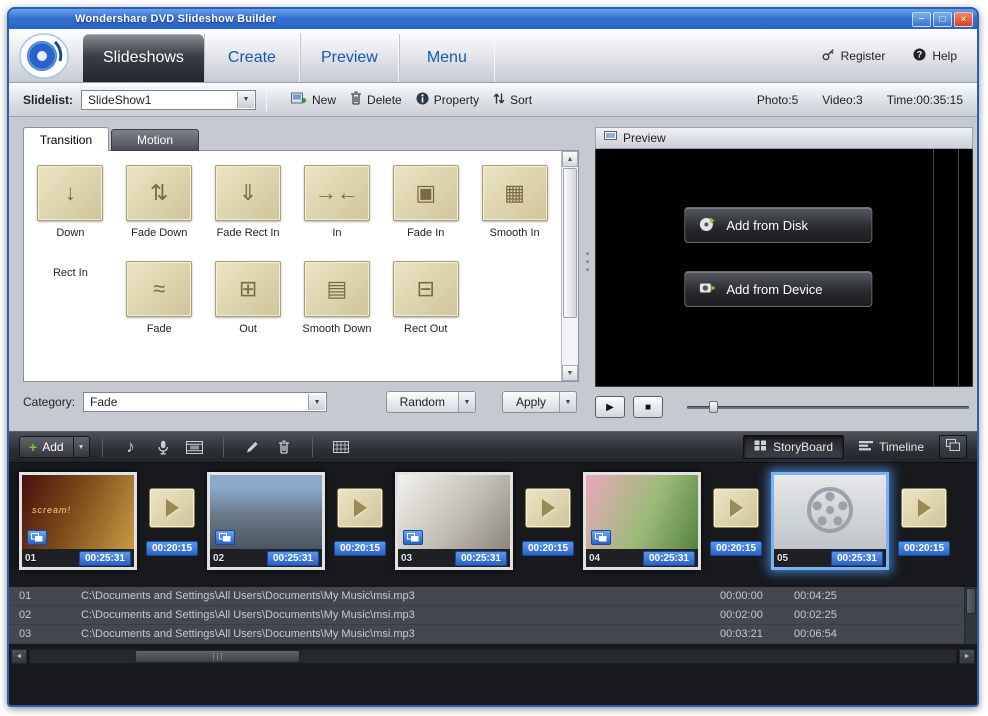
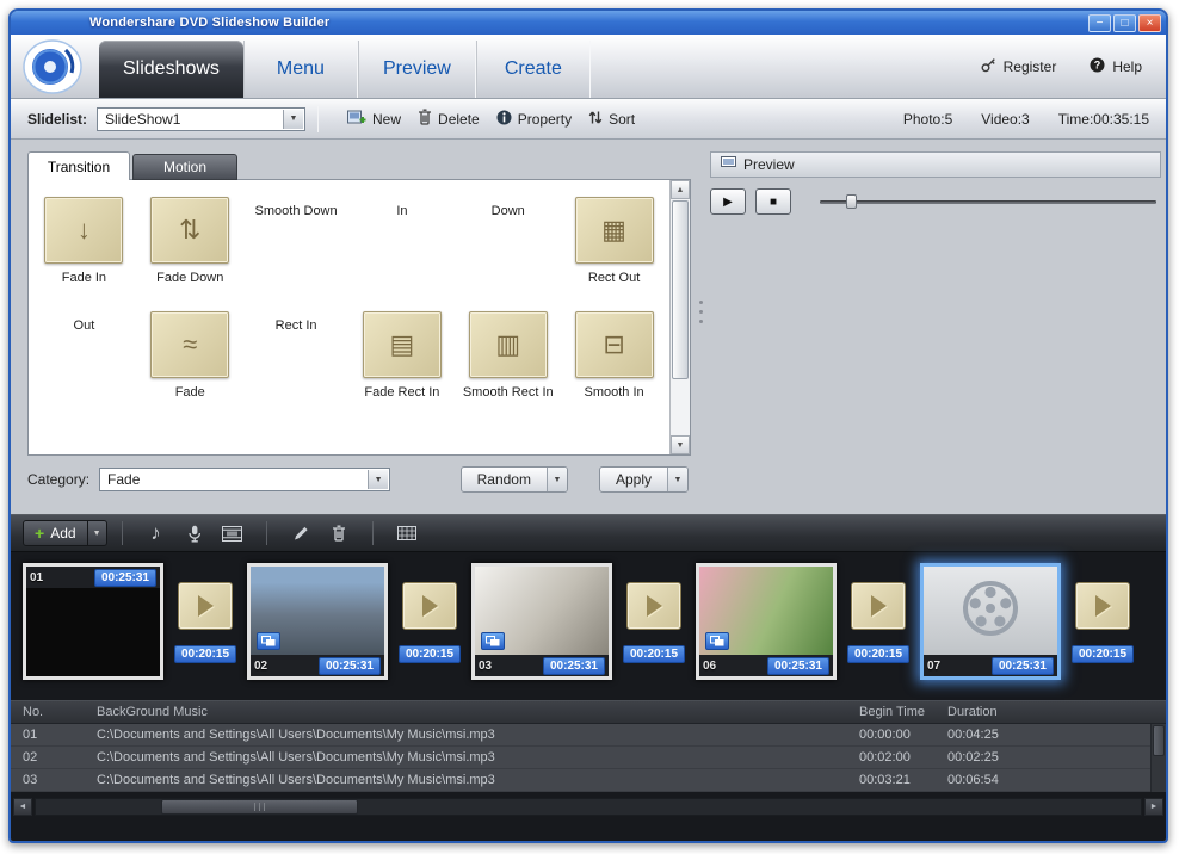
  Wondershare DVD Slideshow Builder
  −
  □
  ×
  Slideshows
- Create
+ Menu
  Preview
- Menu
+ Create
  Register
  ?
  Help
  Slidelist:
  SlideShow1
  New
  Delete
  Property
  Sort
  Photo:5
  Video:3
  Time:00:35:15
  Transition
  Motion
  ↓
- Down
+ Fade In
  ⇅
  Fade Down
- ⇓
- Fade Rect In
+ Smooth Down
- →←
  In
- ▣
- Fade In
+ Down
  ▦
- Smooth In
+ Rect Out
- Rect In
+ Out
  ≈
  Fade
- ⊞
- Out
+ Rect In
  ▤
- Smooth Down
+ Fade Rect In
+ ▥
+ Smooth Rect In
  ⊟
- Rect Out
+ Smooth In
  Category:
  Fade
  Random
  Apply
  Preview
- Add from Disk
- Add from Device
  ▶
  ■
  +
  Add
  ♪
- StoryBoard
- Timeline
- scream!
  01
  00:25:31
  00:20:15
  02
  00:25:31
  00:20:15
  03
  00:25:31
  00:20:15
- 04
+ 06
  00:25:31
  00:20:15
- 05
+ 07
  00:25:31
  00:20:15
+ No.
+ BackGround Music
+ Begin Time
+ Duration
  01
  C:\Documents and Settings\All Users\Documents\My Music\msi.mp3
  00:00:00
  00:04:25
  02
  C:\Documents and Settings\All Users\Documents\My Music\msi.mp3
  00:02:00
  00:02:25
  03
  C:\Documents and Settings\All Users\Documents\My Music\msi.mp3
  00:03:21
  00:06:54
